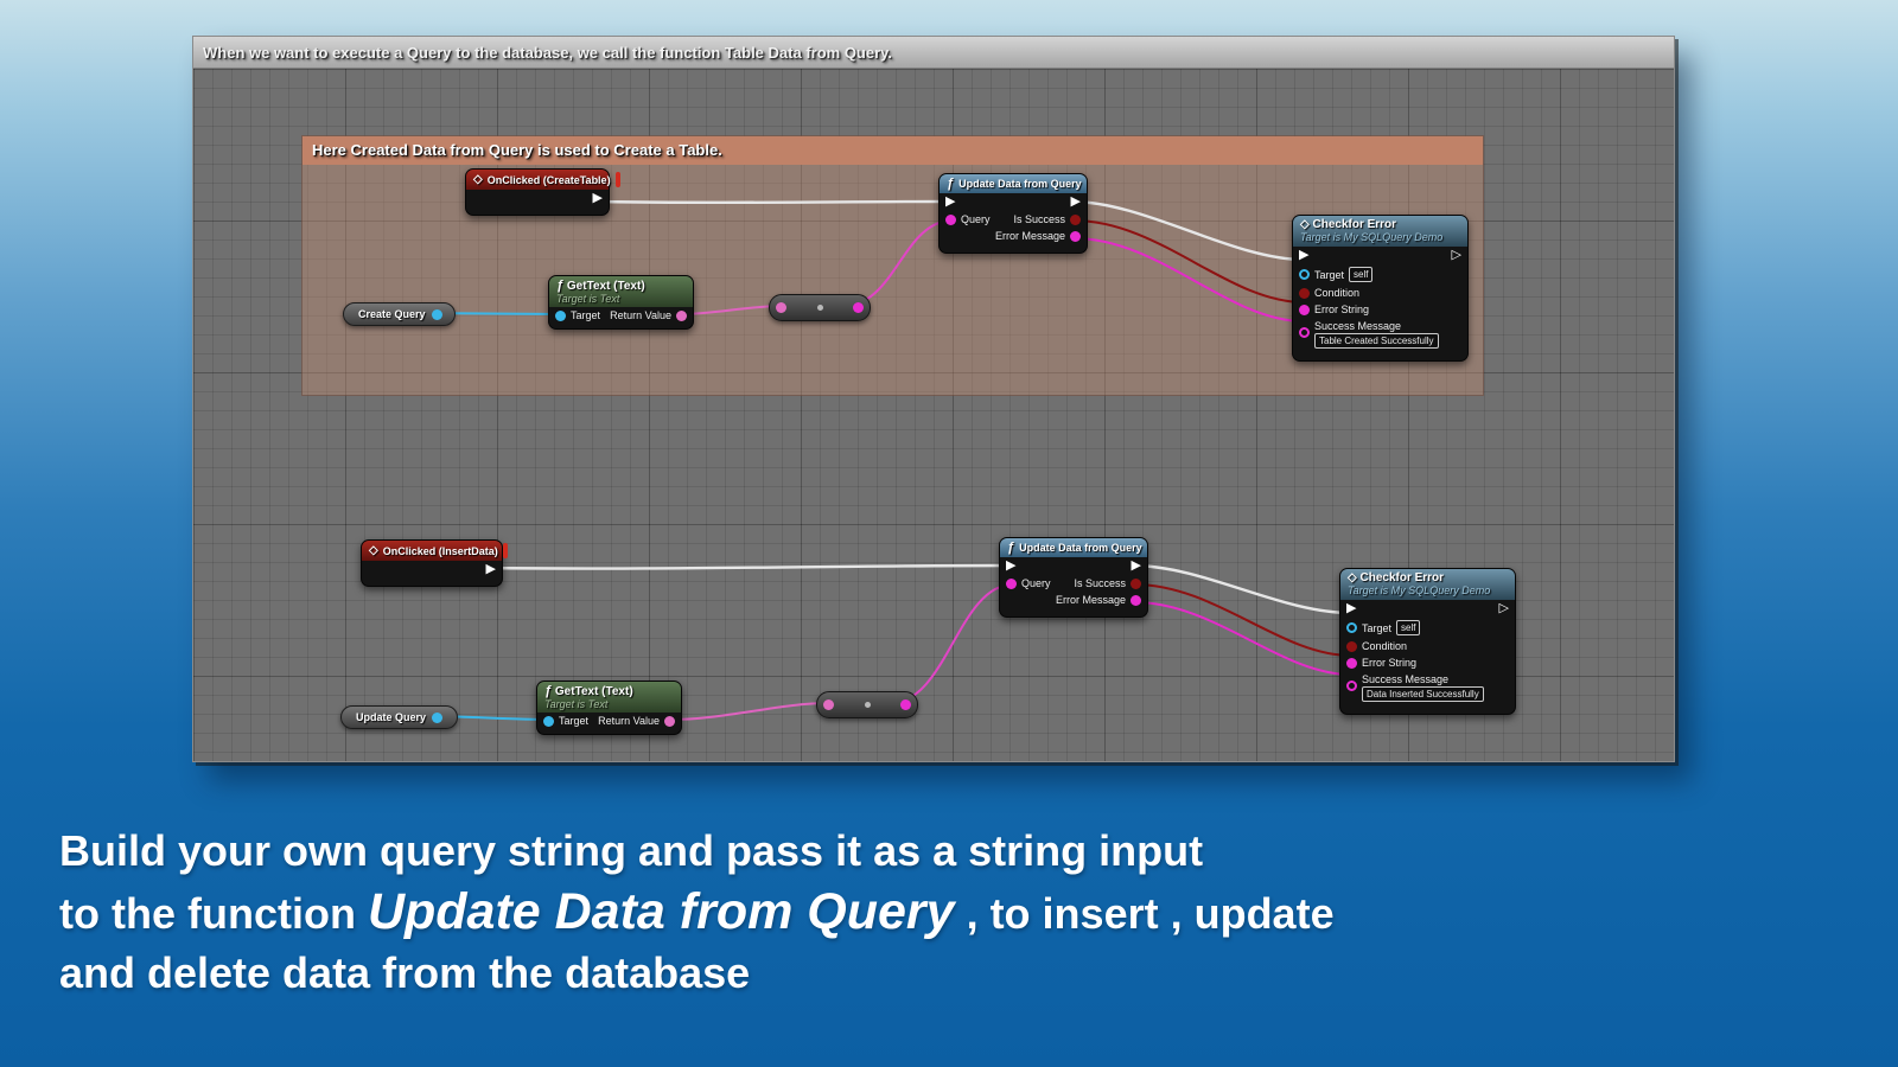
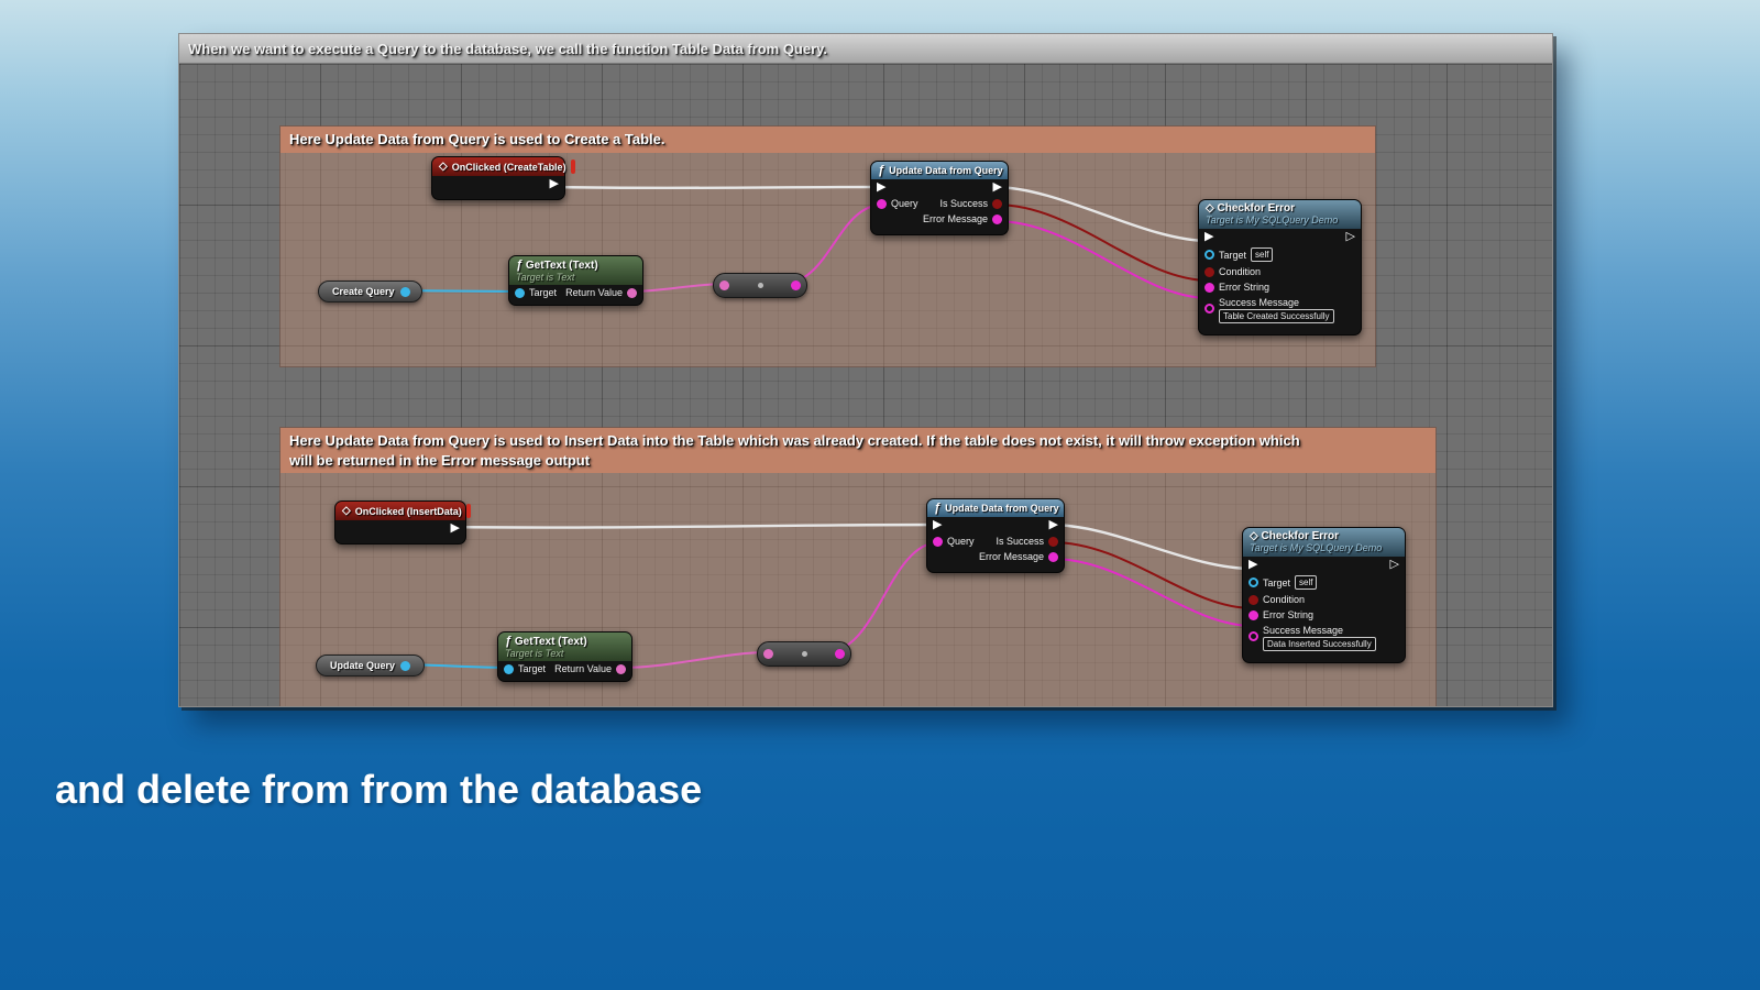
  When we want to execute a Query to the database, we call the function Table Data from Query.
- Here Created Data from Query is used to Create a Table.
+ Here Update Data from Query is used to Create a Table.
+ Here Update Data from Query is used to Insert Data into the Table which was already created. If the table does not exist, it will throw exception which
+ will be returned in the Error message output
  ◇
  OnClicked (CreateTable)
  ▶
  Create Query
  ƒ GetText (Text)
  Target is Text
  Target
  Return Value
  ƒ
  Update Data from Query
  ▶
  ▶
  Query
  Is Success
  Error Message
  ◇ Checkfor Error
  Target is My SQLQuery Demo
  ▶
  ▷
  Target
  self
  Condition
  Error String
  Success Message
  Table Created Successfully
  ◇
  OnClicked (InsertData)
  ▶
  Update Query
  ƒ GetText (Text)
  Target is Text
  Target
  Return Value
  ƒ
  Update Data from Query
  ▶
  ▶
  Query
  Is Success
  Error Message
  ◇ Checkfor Error
  Target is My SQLQuery Demo
  ▶
  ▷
  Target
  self
  Condition
  Error String
  Success Message
  Data Inserted Successfully
- Build your own query string and pass it as a string input
- to the function Update Data from Query , to insert , update
- and delete data from the database
+ and delete from from the database
